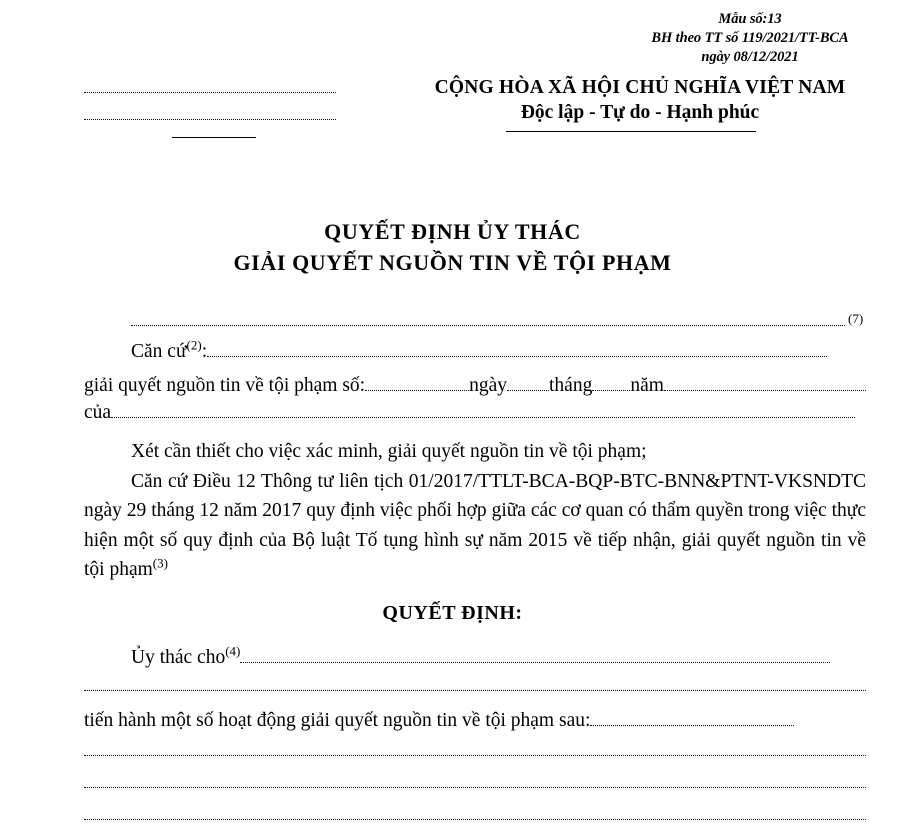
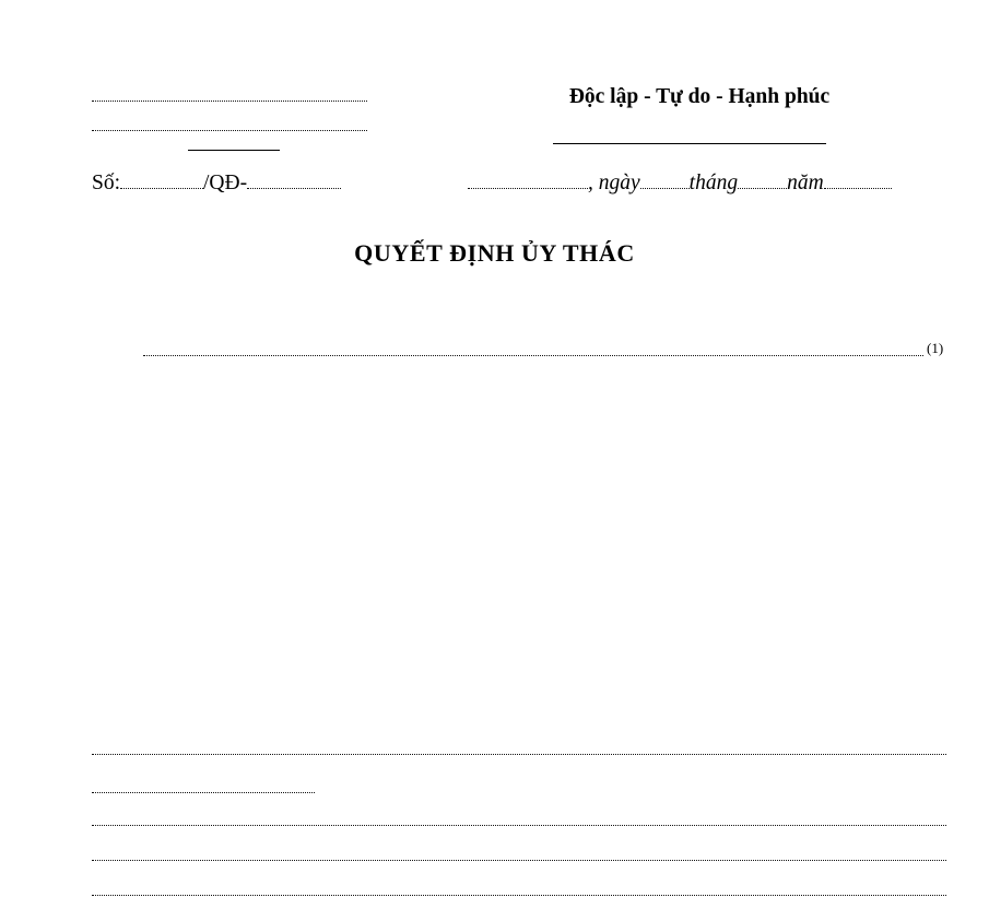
- Mẫu số:13
- BH theo TT số 119/2021/TT-BCA
- ngày 08/12/2021
- CỘNG HÒA XÃ HỘI CHỦ NGHĨA VIỆT NAM
  Độc lập - Tự do - Hạnh phúc
+ Số: /QĐ-
+ , ngày tháng năm
  QUYẾT ĐỊNH ỦY THÁC
- GIẢI QUYẾT NGUỒN TIN VỀ TỘI PHẠM
- (7)
+ (1)
- Căn cứ(2):
- giải quyết nguồn tin về tội phạm số: ngày tháng năm
- của
- Xét cần thiết cho việc xác minh, giải quyết nguồn tin về tội phạm;
- Căn cứ Điều 12 Thông tư liên tịch 01/2017/TTLT-BCA-BQP-BTC-BNN&PTNT-VKSNDTC ngày 29 tháng 12 năm 2017 quy định việc phối hợp giữa các cơ quan có thẩm quyền trong việc thực hiện một số quy định của Bộ luật Tố tụng hình sự năm 2015 về tiếp nhận, giải quyết nguồn tin về tội phạm(3)
- QUYẾT ĐỊNH:
- Ủy thác cho(4)
- tiến hành một số hoạt động giải quyết nguồn tin về tội phạm sau:
